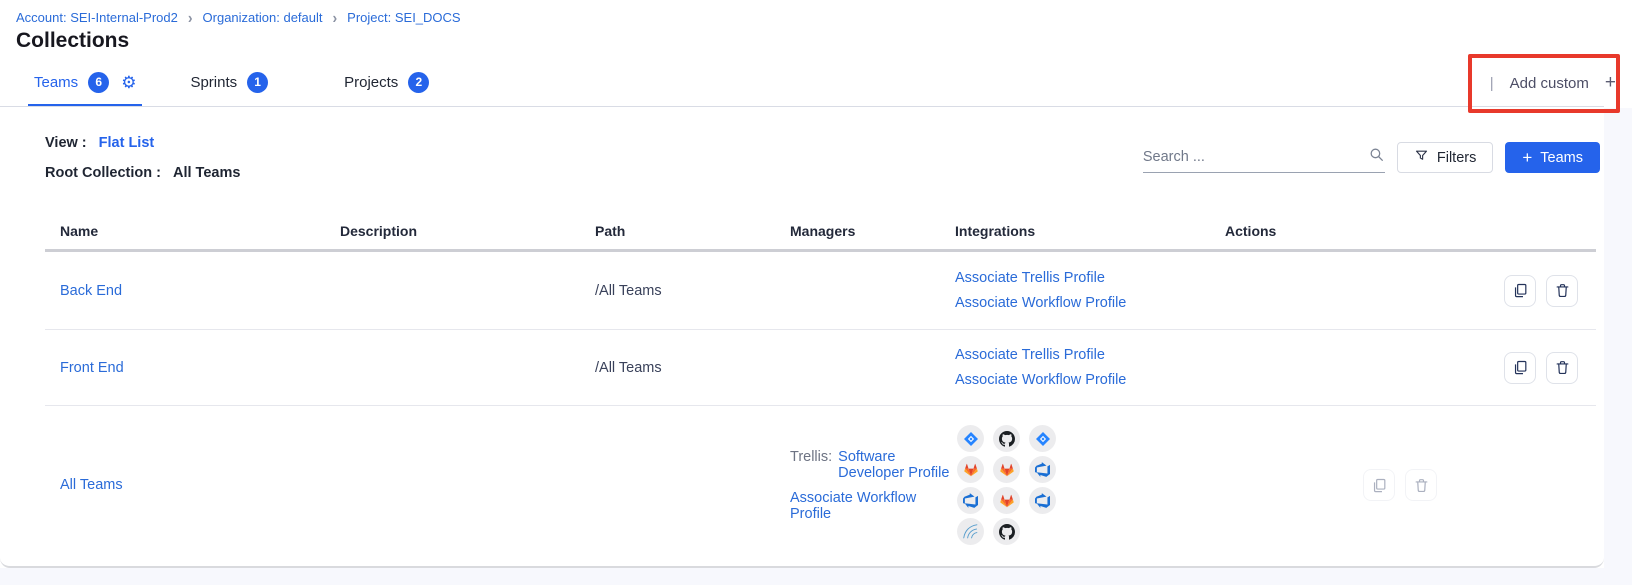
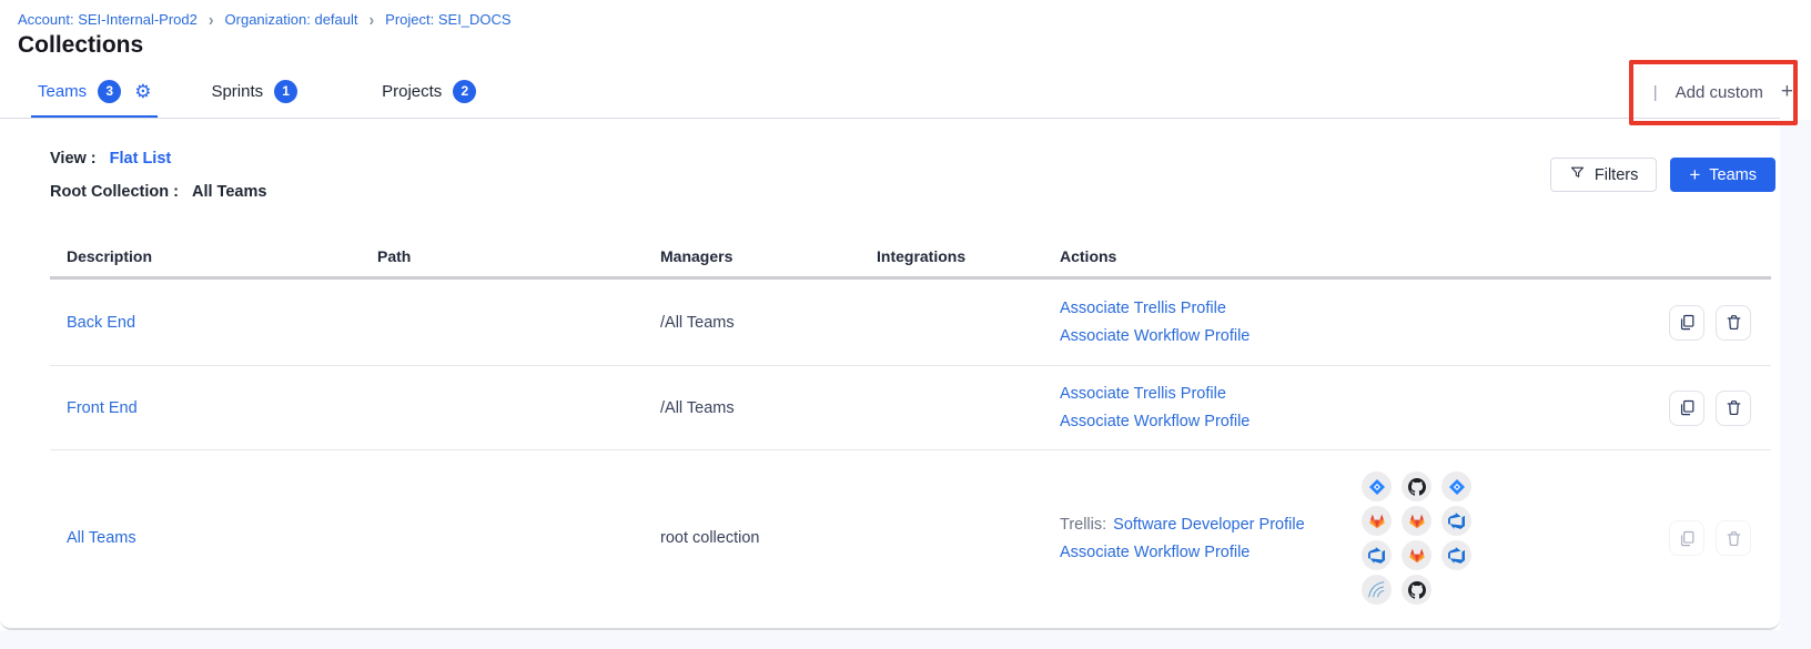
  Account: SEI-Internal-Prod2
  ›
  Organization: default
  ›
  Project: SEI_DOCS
  Collections
  Teams
- 6
+ 3
  ⚙
  Sprints
  1
  Projects
  2
  |
  Add custom
  +
  View :
  Flat List
  Root Collection :
  All Teams
- Search ...
  Filters
  +
  Teams
- Name
  Description
  Path
  Managers
  Integrations
  Actions
  Back End
  /All Teams
  Associate Trellis Profile
  Associate Workflow Profile
  Front End
  /All Teams
  Associate Trellis Profile
  Associate Workflow Profile
  All Teams
+ root collection
  Trellis:
  Software Developer Profile
  Associate Workflow Profile
